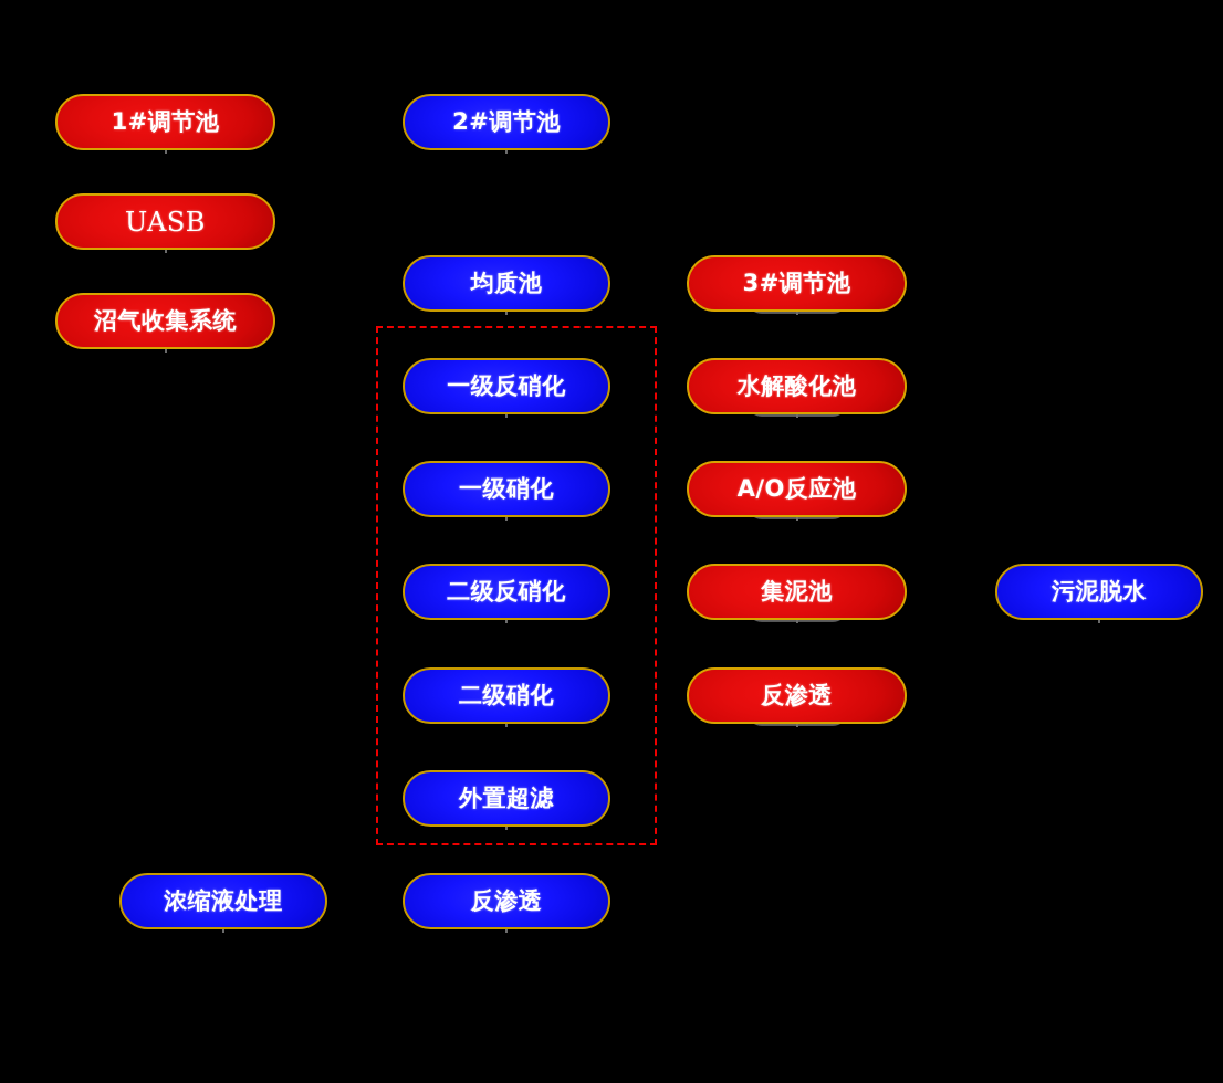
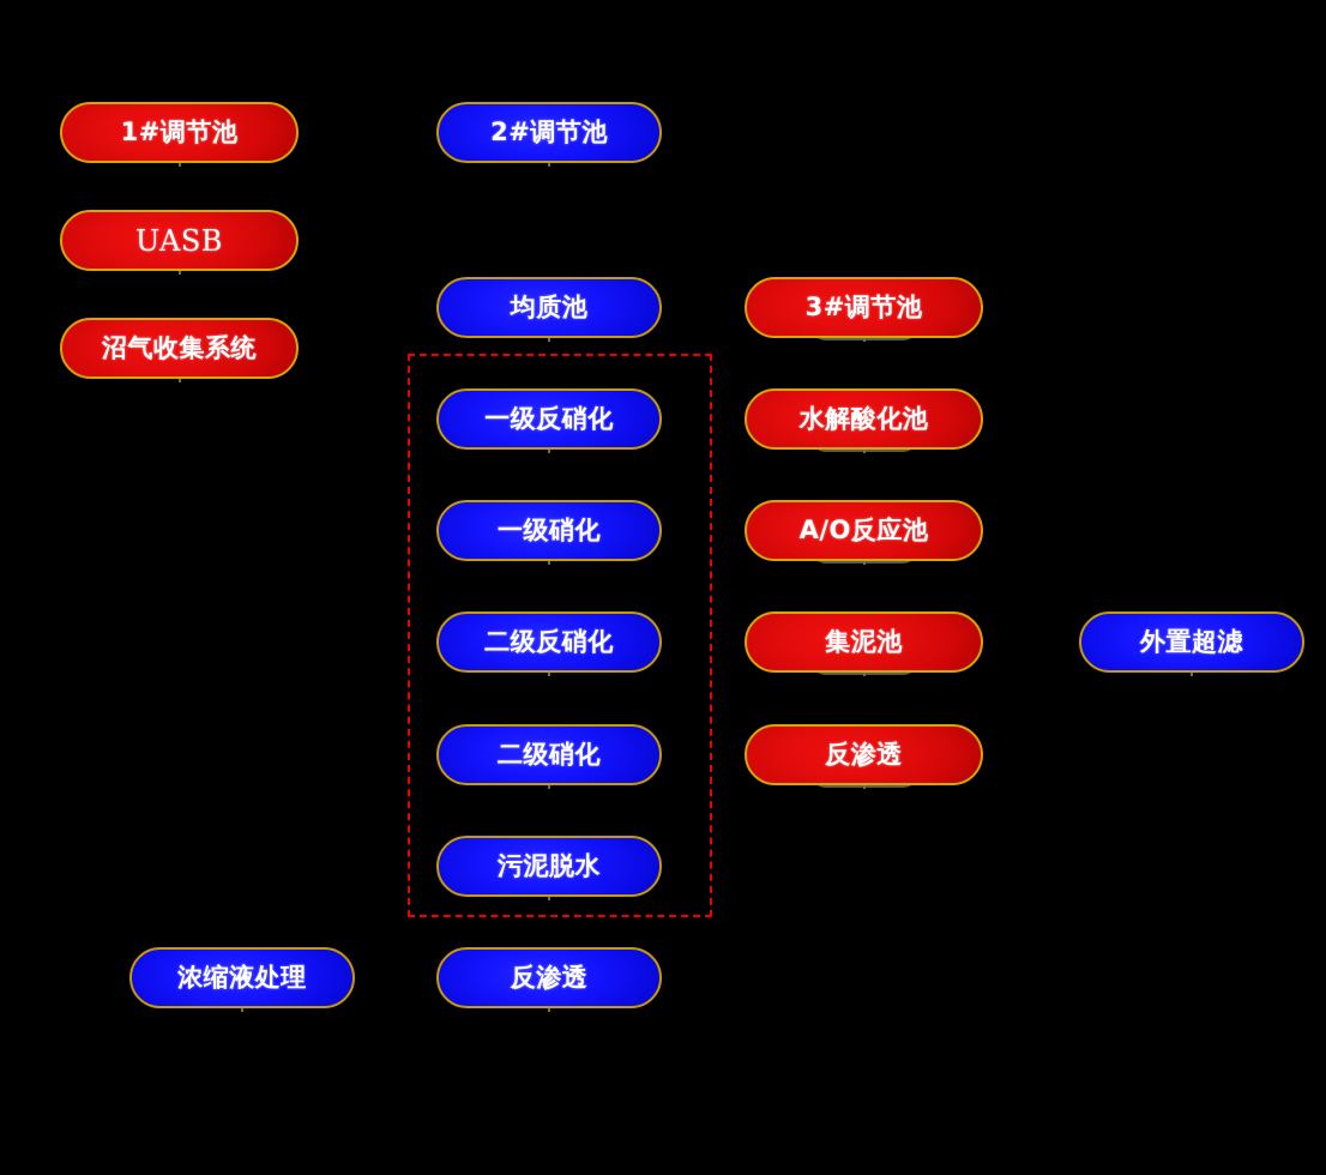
  1#调节池
  UASB
  沼气收集系统
  2#调节池
  均质池
  一级反硝化
  一级硝化
  二级反硝化
  二级硝化
- 外置超滤
+ 污泥脱水
  反渗透
  浓缩液处理
  3#调节池
  水解酸化池
  A/O反应池
  集泥池
  反渗透
- 污泥脱水
+ 外置超滤
